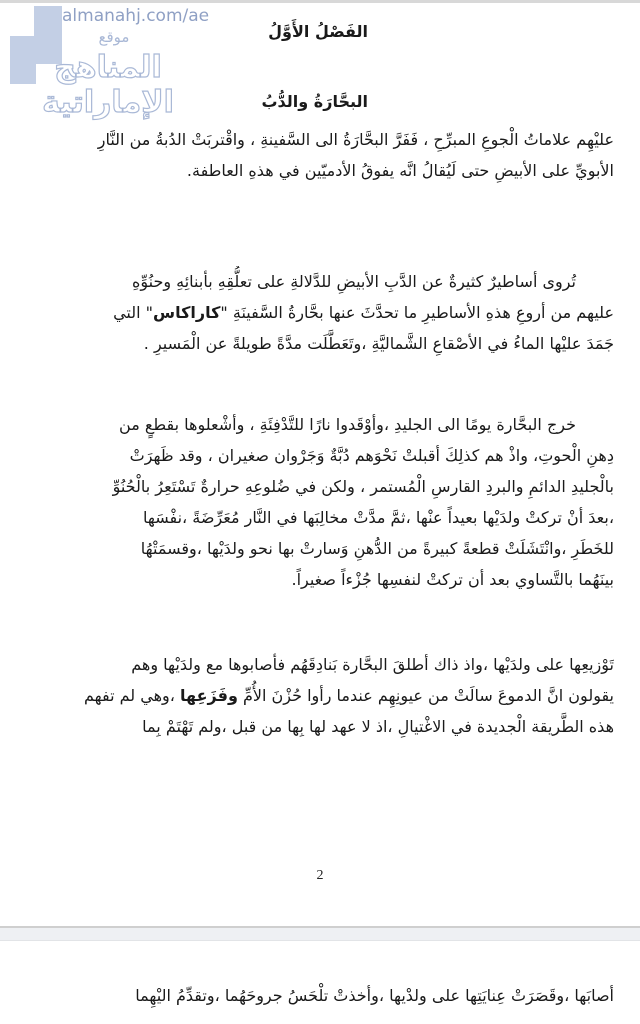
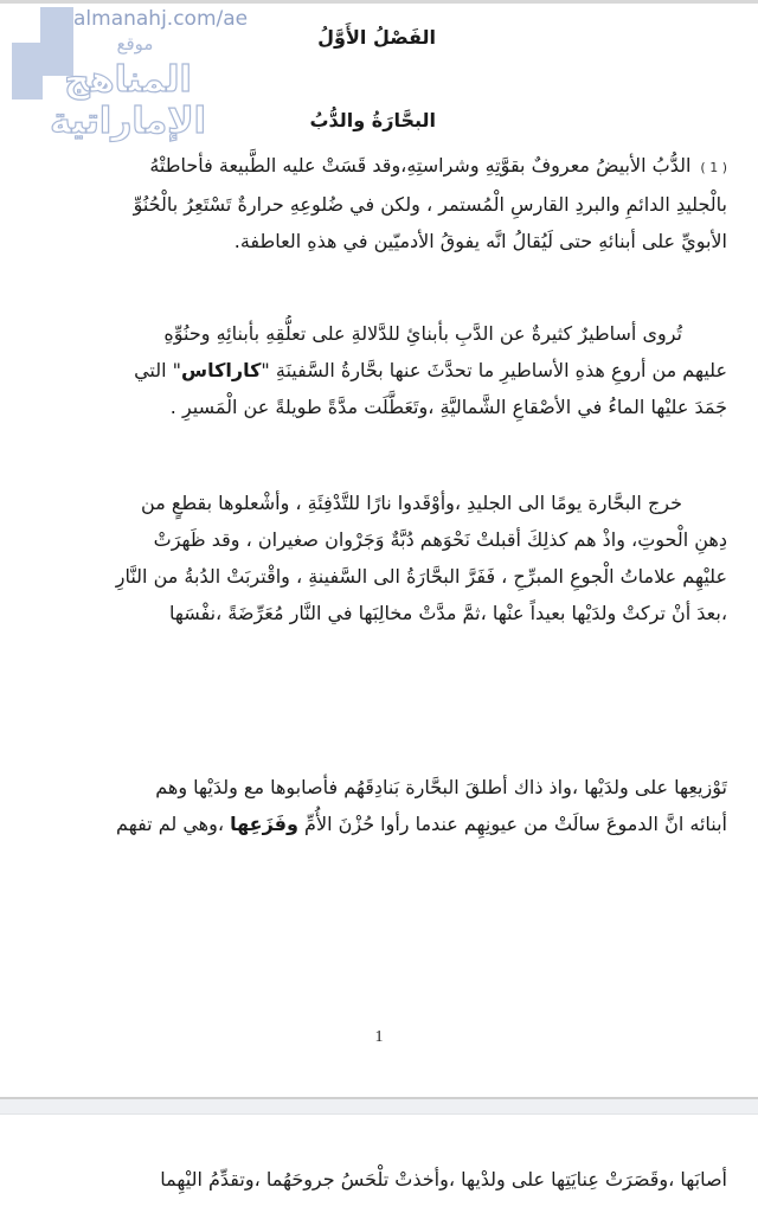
  almanahj.com/ae
  موقع
  المناهج الإماراتية
  الفَصْلُ الأَوَّلُ
  البحَّارَةُ والدُّبُ
+ ( 1 )الدُّبُ الأبيضُ معروفٌ بقوَّتِهِ وشراستِهِ،وقد قَسَتْ عليه الطَّبيعة فأحاطتْهُ
- عليْهِم علاماتُ الْجوعِ المبرِّحِ ، فَفَرَّ البحَّارَةُ الى السَّفينةِ ، واقْتربَتْ الدُبةُ من النَّارِ
+ بالْجليدِ الدائمِ والبردِ القارسِ الْمُستمر ، ولكن في ضُلوعِهِ حرارةٌ تَسْتَعِرُ بالْحُنُوِّ
- الأبويِّ على الأبيضِ حتى لَيُقالُ انَّه يفوقُ الأدميّين في هذهِ العاطفة.
+ الأبويِّ على أبنائهِ حتى لَيُقالُ انَّه يفوقُ الأدميّين في هذهِ العاطفة.
- تُروى أساطيرٌ كثيرةٌ عن الدَّبِ الأبيضِ للدَّلالةِ على تعلُّقِهِ بأبنائِهِ وحنُوِّهِ
+ تُروى أساطيرٌ كثيرةٌ عن الدَّبِ بأبنائِ للدَّلالةِ على تعلُّقِهِ بأبنائِهِ وحنُوِّهِ
  عليهم من أروعِ هذهِ الأساطيرِ ما تحدَّثَ عنها بحَّارةُ السَّفينَةِ "كاراكاس" التي
  جَمَدَ عليْها الماءُ في الأصْقاعِ الشَّماليَّةِ ،وتَعَطَّلَت مدَّةً طويلةً عن الْمَسيرِ .
  خرج البحَّارة يومًا الى الجليدِ ،وأوْقَدوا نارًا للتَّدْفِئَةِ ، وأشْعلوها بقطعٍ من
  دِهنِ الْحوتِ، واذْ هم كذلِكَ أقبلتْ نَحْوَهم دُبَّةٌ وَجَرْوان صغيران ، وقد ظَهرَتْ
- بالْجليدِ الدائمِ والبردِ القارسِ الْمُستمر ، ولكن في ضُلوعِهِ حرارةٌ تَسْتَعِرُ بالْحُنُوِّ
+ عليْهِم علاماتُ الْجوعِ المبرِّحِ ، فَفَرَّ البحَّارَةُ الى السَّفينةِ ، واقْتربَتْ الدُبةُ من النَّارِ
  ،بعدَ أنْ تركتْ ولدَيْها بعيداً عنْها ،ثمَّ مدَّتْ مخالِبَها في النَّار مُعَرِّضَةً ،نفْسَها
- للخَطَرِ ،وانْتَشَلَتْ قطعةً كبيرةً من الدُّهنِ وَسارتْ بها نحو ولدَيْها ،وقسمَتْهُا
- بينَهُما بالتَّساوي بعد أن تركتْ لنفسِها جُزْءاً صغيراً.
  تَوْزيعِها على ولدَيْها ،واذ ذاك أطلقَ البحَّارة بَنادِقَهُم فأصابوها مع ولدَيْها وهم
- يقولون انَّ الدموعَ سالَتْ من عيونِهِم عندما رأوا حُزْنَ الأُمِّ وفَزَعِها ،وهي لم تفهم
+ أبنائه انَّ الدموعَ سالَتْ من عيونِهِم عندما رأوا حُزْنَ الأُمِّ وفَزَعِها ،وهي لم تفهم
- هذه الطَّريقة الْجديدة في الاغْتيالِ ،اذ لا عهد لها بِها من قبل ،ولم تَهْتَمْ بِما
- 2
+ 1
  أصابَها ،وقَصَرَتْ عِنايَتِها على ولدْيها ،وأخذتْ تلْحَسُ جروحَهُما ،وتقدِّمُ اليْهِما
